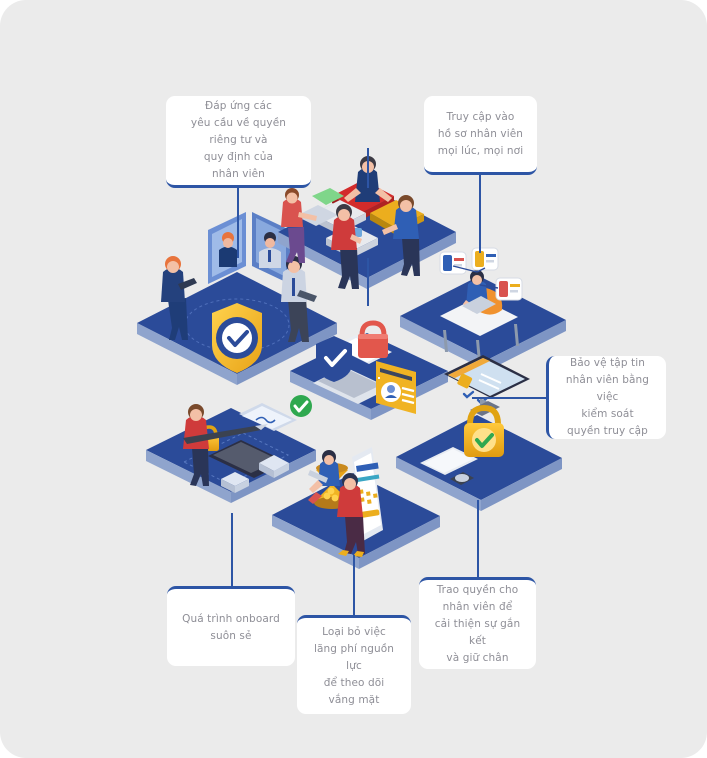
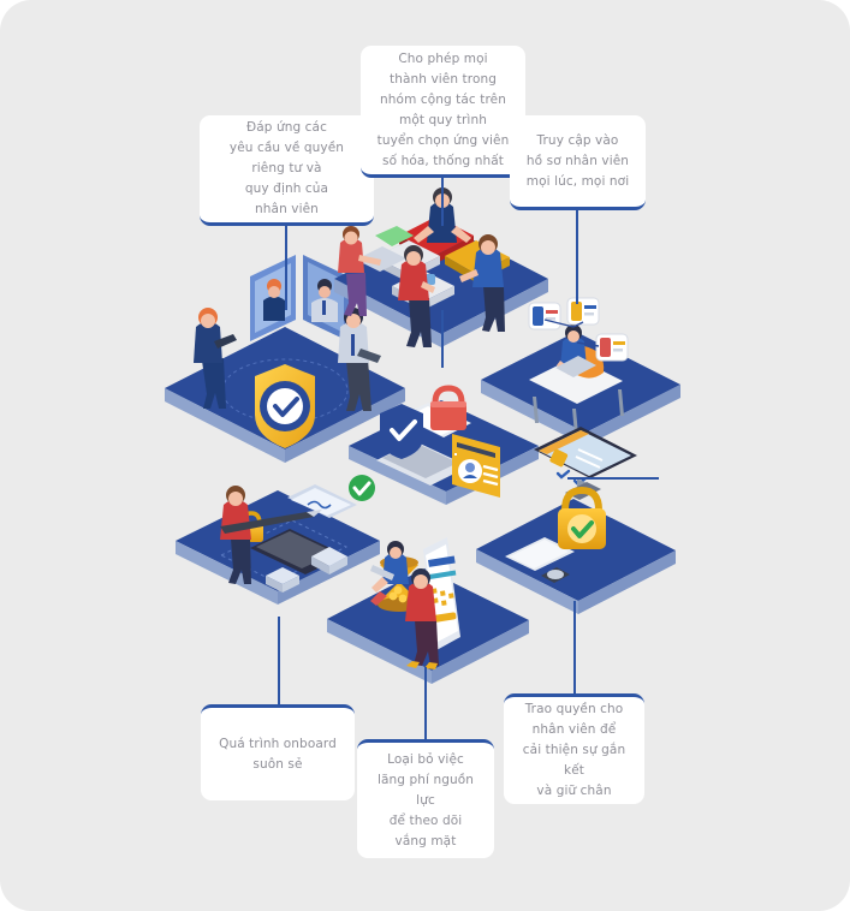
  Đáp ứng các
  yêu cầu về quyền
  riêng tư và
  quy định của
  nhân viên
+ Cho phép mọi
+ thành viên trong
+ nhóm cộng tác trên
+ một quy trình
+ tuyển chọn ứng viên
+ số hóa, thống nhất
  Truy cập vào
  hồ sơ nhân viên
  mọi lúc, mọi nơi
- Bảo vệ tập tin
- nhân viên bằng việc
- kiểm soát
- quyền truy cập
  Trao quyền cho
  nhân viên để
  cải thiện sự gắn kết
  và giữ chân
  Loại bỏ việc
  lãng phí nguồn lực
  để theo dõi
  vắng mặt
  Quá trình onboard
  suôn sẻ
